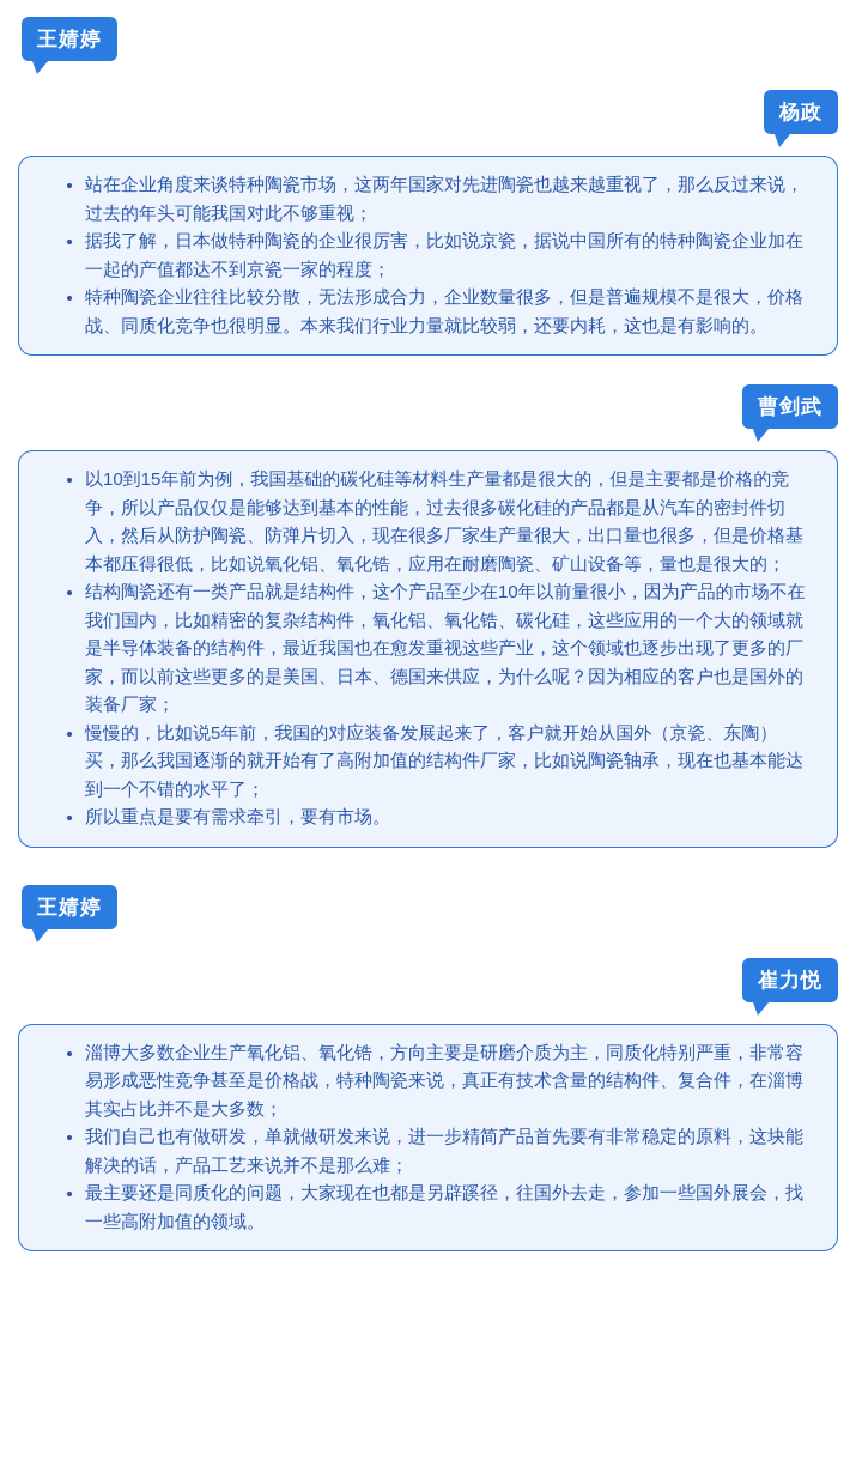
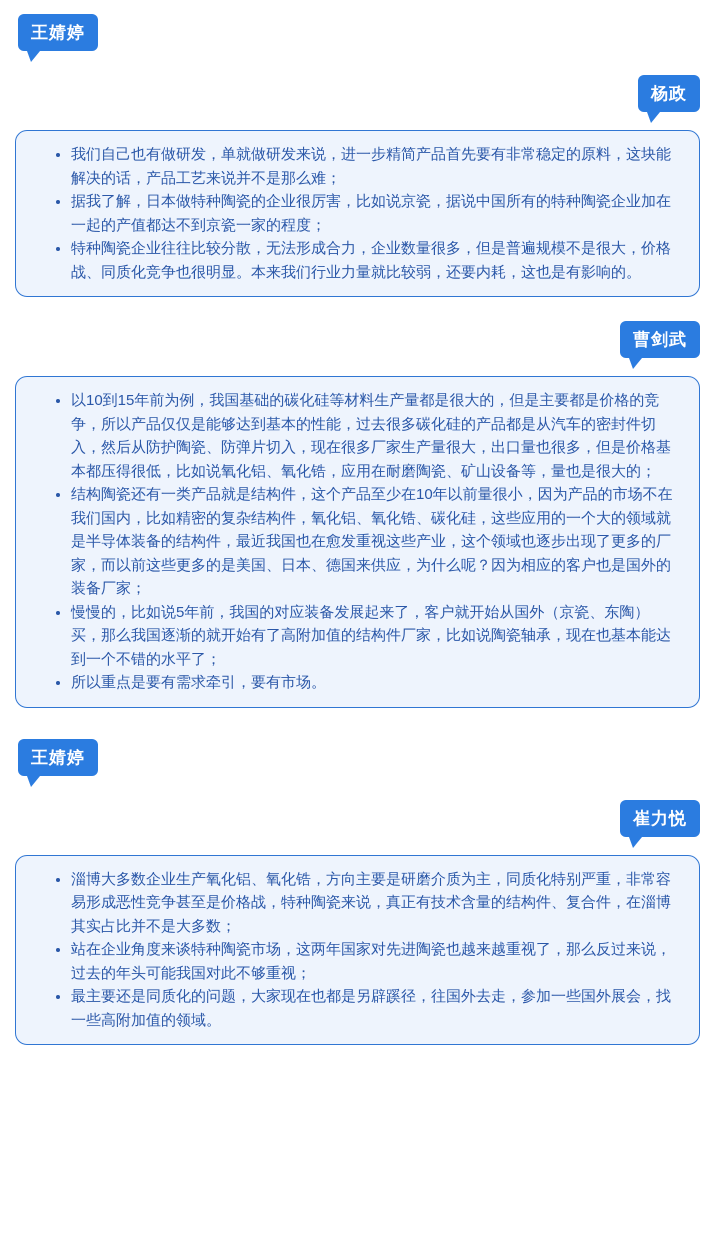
  王婧婷
  杨政
- 站在企业角度来谈特种陶瓷市场，这两年国家对先进陶瓷也越来越重视了，那么反过来说，过去的年头可能我国对此不够重视；
+ 我们自己也有做研发，单就做研发来说，进一步精简产品首先要有非常稳定的原料，这块能解决的话，产品工艺来说并不是那么难；
  据我了解，日本做特种陶瓷的企业很厉害，比如说京瓷，据说中国所有的特种陶瓷企业加在一起的产值都达不到京瓷一家的程度；
  特种陶瓷企业往往比较分散，无法形成合力，企业数量很多，但是普遍规模不是很大，价格战、同质化竞争也很明显。本来我们行业力量就比较弱，还要内耗，这也是有影响的。
  曹剑武
  以10到15年前为例，我国基础的碳化硅等材料生产量都是很大的，但是主要都是价格的竞争，所以产品仅仅是能够达到基本的性能，过去很多碳化硅的产品都是从汽车的密封件切入，然后从防护陶瓷、防弹片切入，现在很多厂家生产量很大，出口量也很多，但是价格基本都压得很低，比如说氧化铝、氧化锆，应用在耐磨陶瓷、矿山设备等，量也是很大的；
  结构陶瓷还有一类产品就是结构件，这个产品至少在10年以前量很小，因为产品的市场不在我们国内，比如精密的复杂结构件，氧化铝、氧化锆、碳化硅，这些应用的一个大的领域就是半导体装备的结构件，最近我国也在愈发重视这些产业，这个领域也逐步出现了更多的厂家，而以前这些更多的是美国、日本、德国来供应，为什么呢？因为相应的客户也是国外的装备厂家；
  慢慢的，比如说5年前，我国的对应装备发展起来了，客户就开始从国外（京瓷、东陶）买，那么我国逐渐的就开始有了高附加值的结构件厂家，比如说陶瓷轴承，现在也基本能达到一个不错的水平了；
  所以重点是要有需求牵引，要有市场。
  王婧婷
  崔力悦
  淄博大多数企业生产氧化铝、氧化锆，方向主要是研磨介质为主，同质化特别严重，非常容易形成恶性竞争甚至是价格战，特种陶瓷来说，真正有技术含量的结构件、复合件，在淄博其实占比并不是大多数；
- 我们自己也有做研发，单就做研发来说，进一步精简产品首先要有非常稳定的原料，这块能解决的话，产品工艺来说并不是那么难；
+ 站在企业角度来谈特种陶瓷市场，这两年国家对先进陶瓷也越来越重视了，那么反过来说，过去的年头可能我国对此不够重视；
  最主要还是同质化的问题，大家现在也都是另辟蹊径，往国外去走，参加一些国外展会，找一些高附加值的领域。
